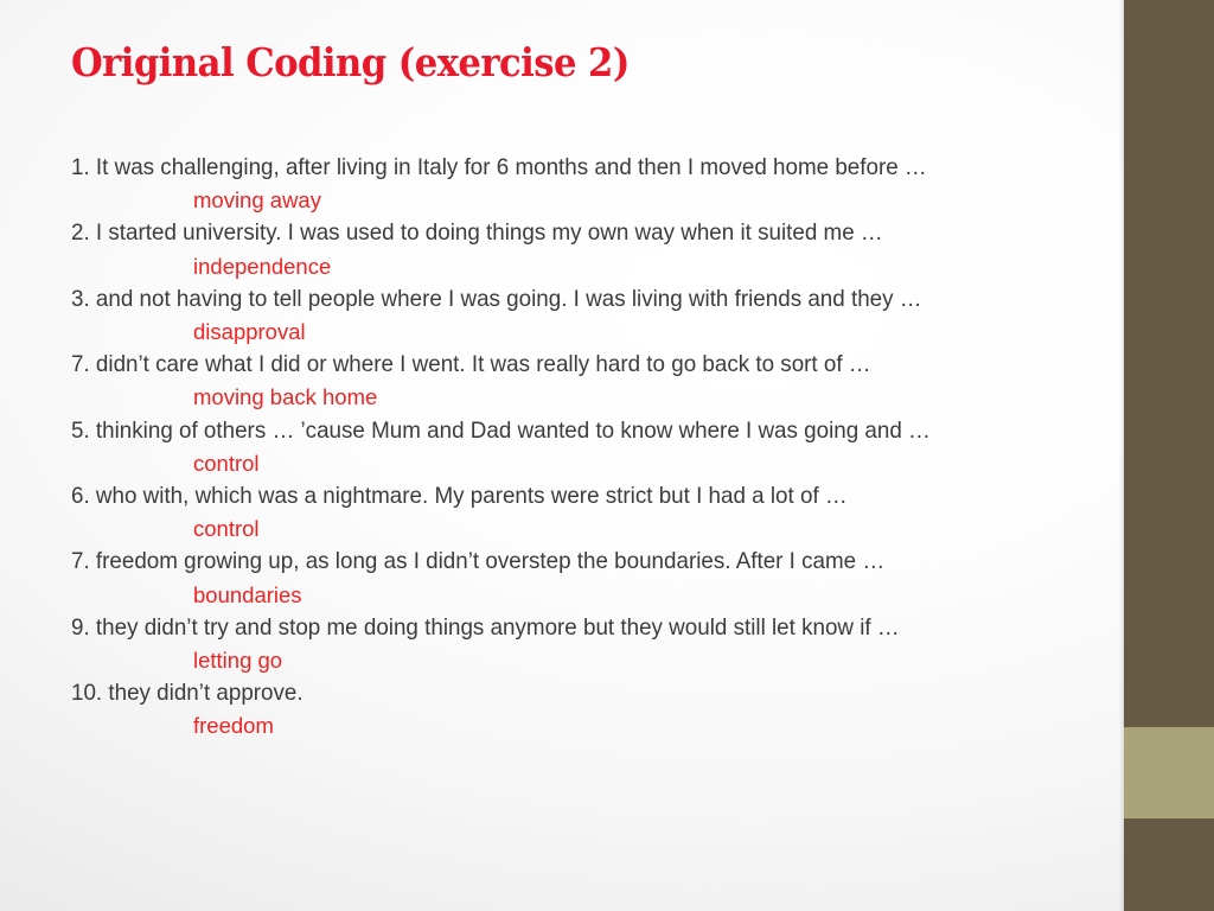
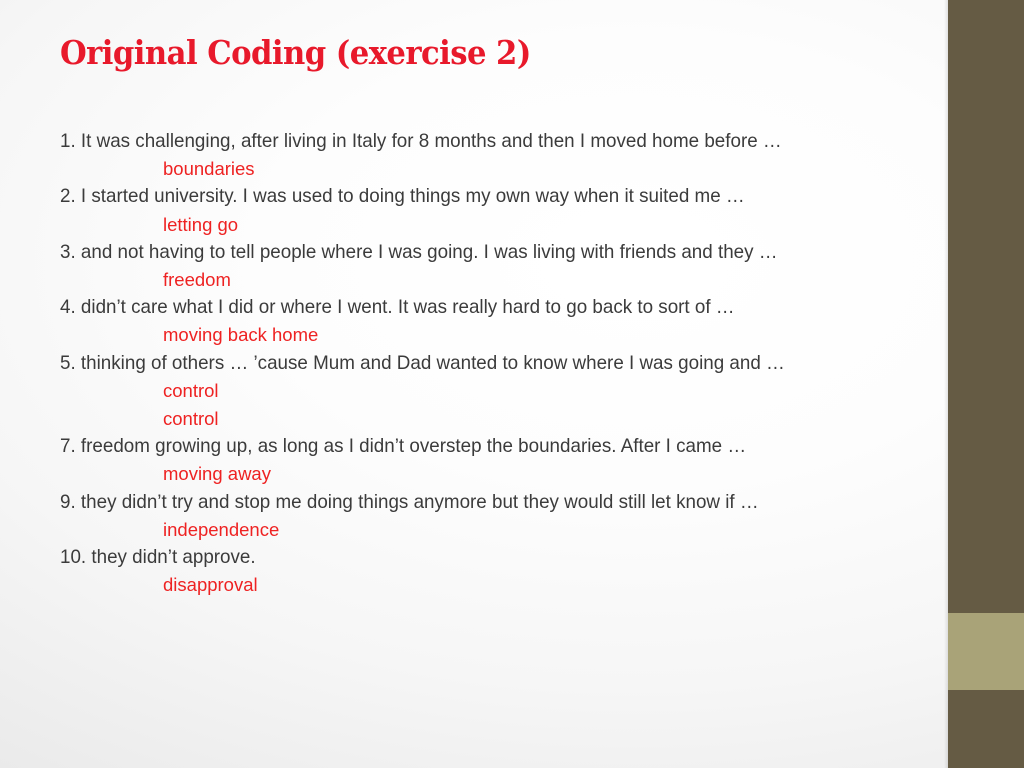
  Original Coding (exercise 2)
- 1. It was challenging, after living in Italy for 6 months and then I moved home before …
+ 1. It was challenging, after living in Italy for 8 months and then I moved home before …
- moving away
+ boundaries
  2. I started university. I was used to doing things my own way when it suited me …
- independence
+ letting go
  3. and not having to tell people where I was going. I was living with friends and they …
- disapproval
+ freedom
- 7. didn’t care what I did or where I went. It was really hard to go back to sort of …
+ 4. didn’t care what I did or where I went. It was really hard to go back to sort of …
  moving back home
  5. thinking of others … ’cause Mum and Dad wanted to know where I was going and …
  control
- 6. who with, which was a nightmare. My parents were strict but I had a lot of …
  control
  7. freedom growing up, as long as I didn’t overstep the boundaries. After I came …
- boundaries
+ moving away
  9. they didn’t try and stop me doing things anymore but they would still let know if …
- letting go
+ independence
  10. they didn’t approve.
- freedom
+ disapproval
